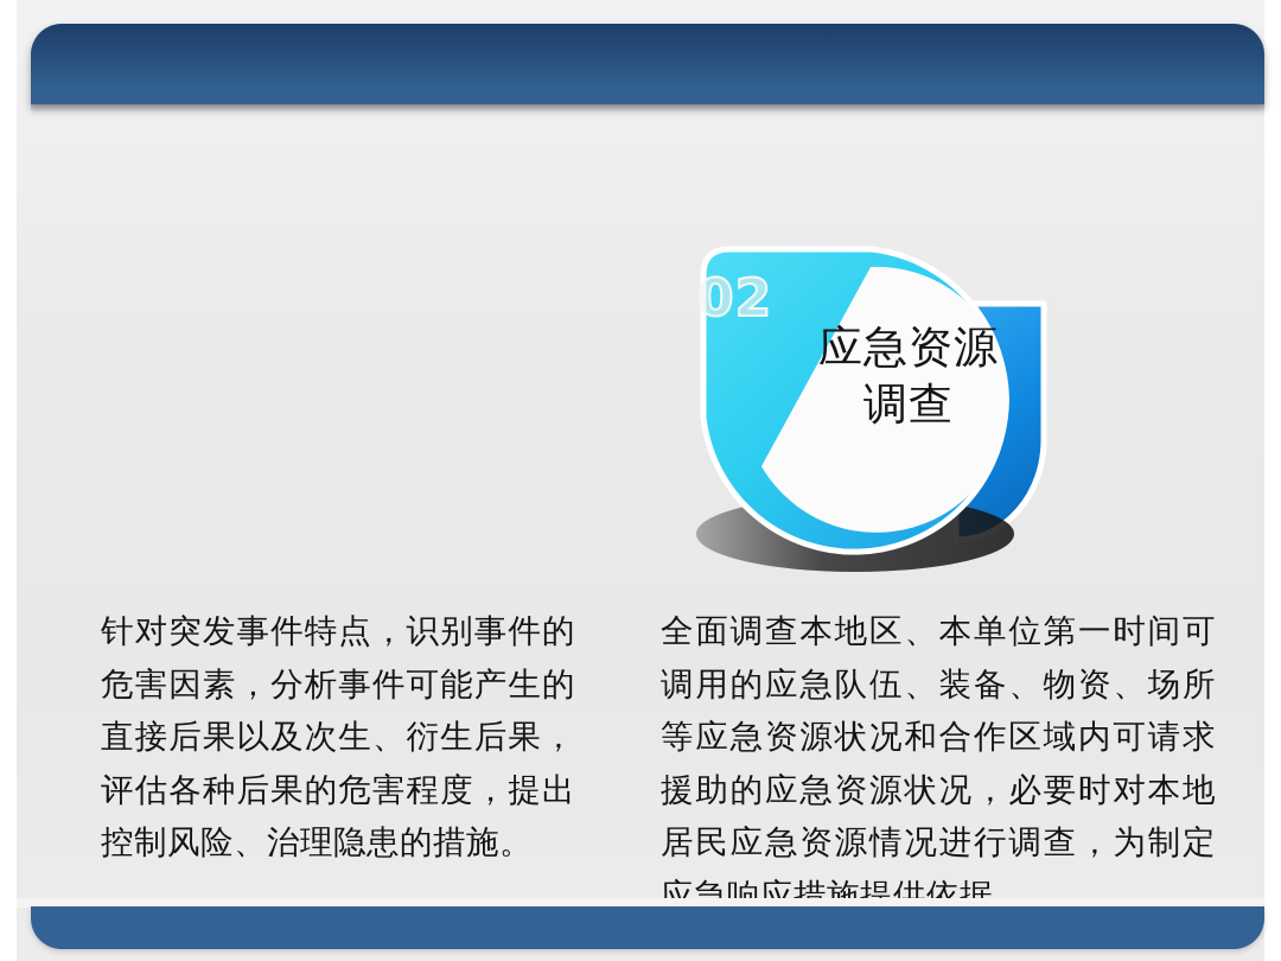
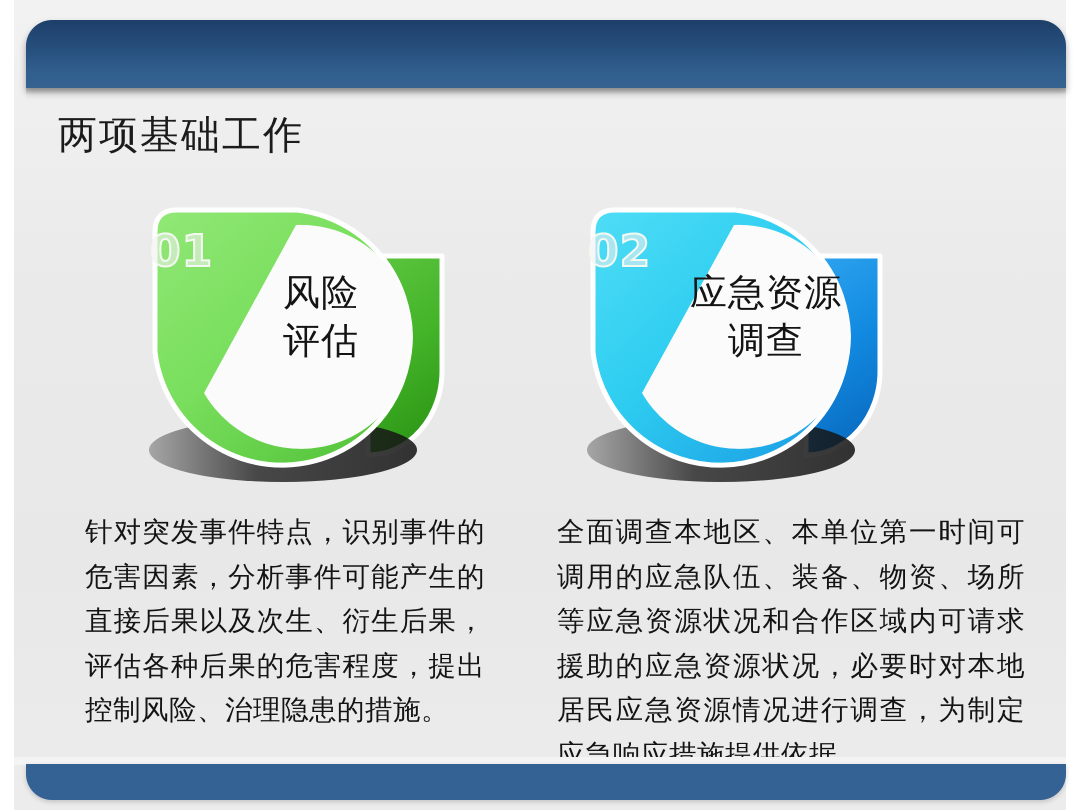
+ 两项基础工作
+ 01
+ 风险
+ 评估
  02
  应急资源
  调查
  针对突发事件特点，识别事件的危害因素，分析事件可能产生的直接后果以及次生、衍生后果，评估各种后果的危害程度，提出控制风险、治理隐患的措施。
  全面调查本地区、本单位第一时间可调用的应急队伍、装备、物资、场所等应急资源状况和合作区域内可请求援助的应急资源状况，必要时对本地居民应急资源情况进行调查，为制定应急响应措施提供依据。
